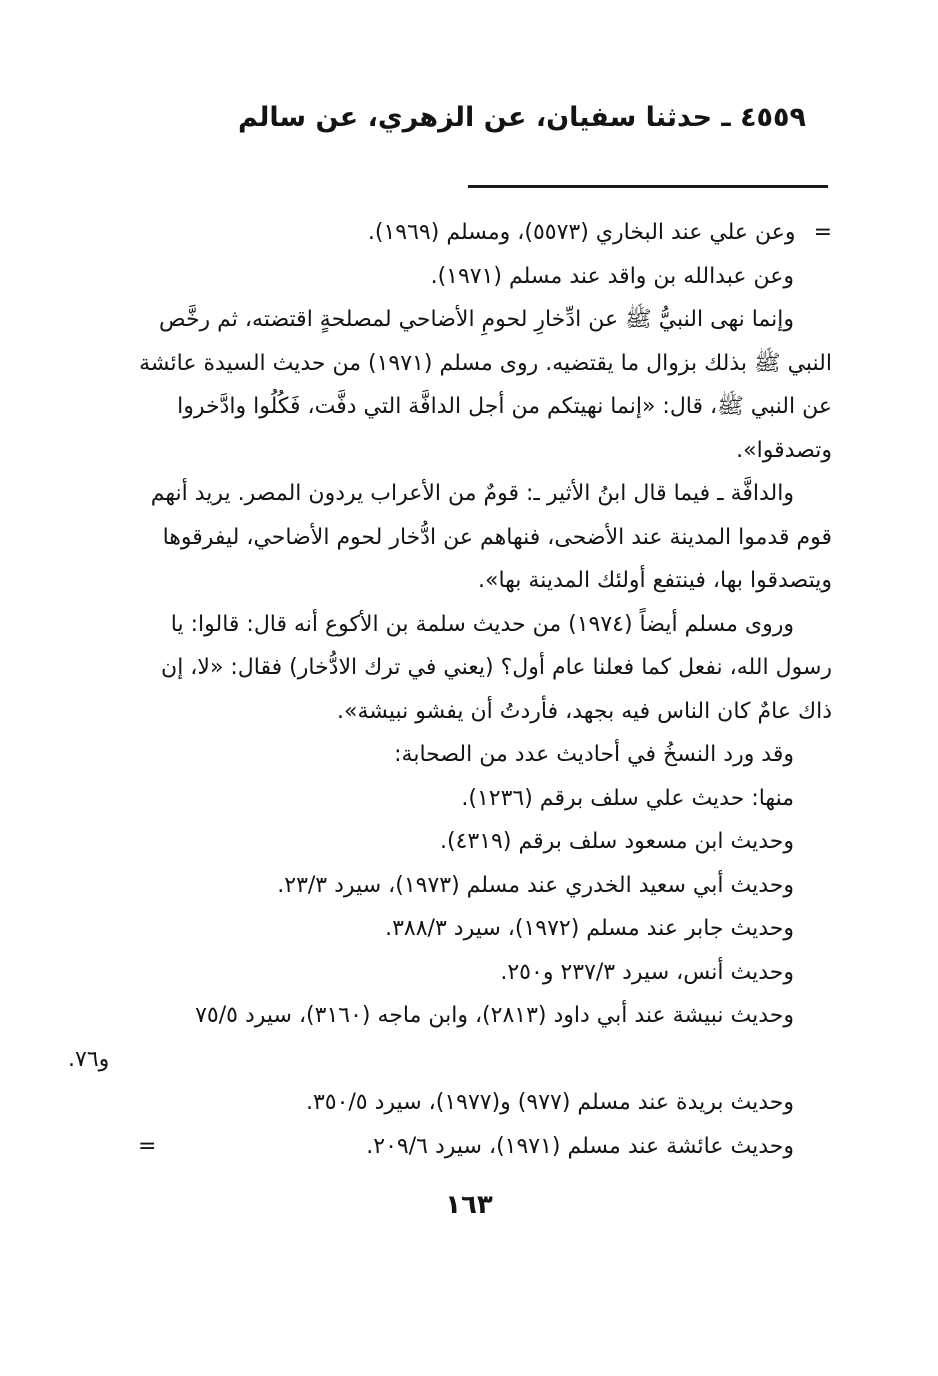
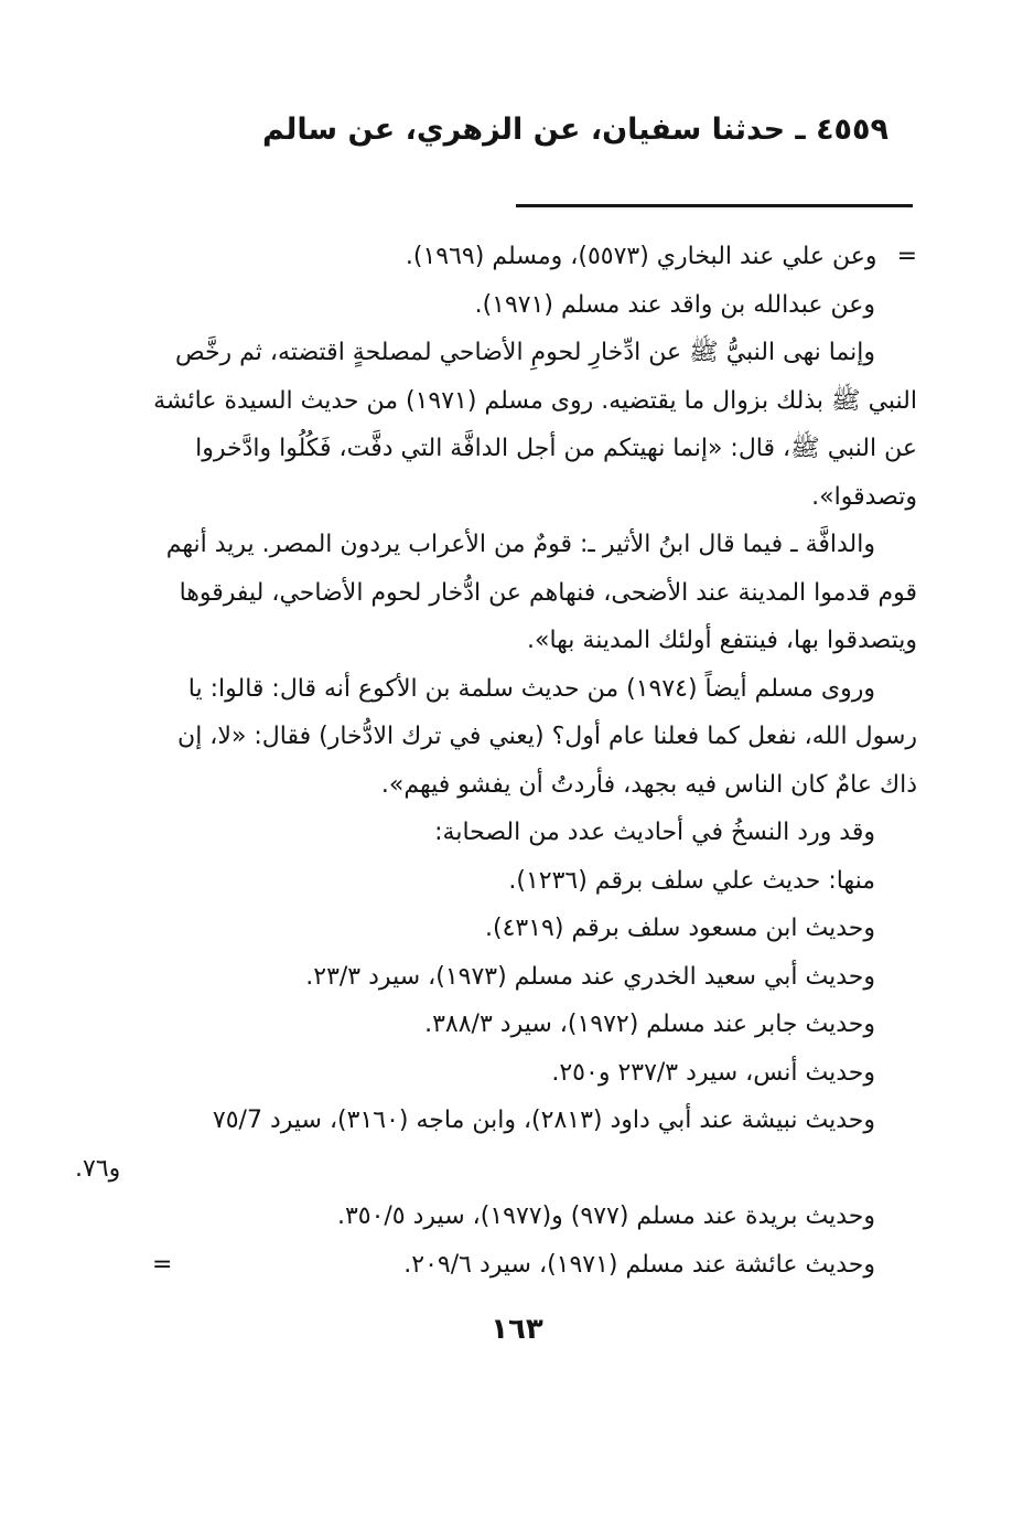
  ٤٥٥٩ ـ حدثنا سفيان، عن الزهري، عن سالم
  =وعن علي عند البخاري (٥٥٧٣)، ومسلم (١٩٦٩).
  وعن عبدالله بن واقد عند مسلم (١٩٧١).
  وإنما نهى النبيُّ ﷺ عن ادِّخارِ لحومِ الأضاحي لمصلحةٍ اقتضته، ثم رخَّص
  النبي ﷺ بذلك بزوال ما يقتضيه. روى مسلم (١٩٧١) من حديث السيدة عائشة
  عن النبي ﷺ، قال: «إنما نهيتكم من أجل الدافَّة التي دفَّت، فَكُلُوا وادَّخروا
  وتصدقوا».
  والدافَّة ـ فيما قال ابنُ الأثير ـ: قومٌ من الأعراب يردون المصر. يريد أنهم
  قوم قدموا المدينة عند الأضحى، فنهاهم عن ادُّخار لحوم الأضاحي، ليفرقوها
  ويتصدقوا بها، فينتفع أولئك المدينة بها».
  وروى مسلم أيضاً (١٩٧٤) من حديث سلمة بن الأكوع أنه قال: قالوا: يا
  رسول الله، نفعل كما فعلنا عام أول؟ (يعني في ترك الادُّخار) فقال: «لا، إن
- ذاك عامٌ كان الناس فيه بجهد، فأردتُ أن يفشو نبيشة».
+ ذاك عامٌ كان الناس فيه بجهد، فأردتُ أن يفشو فيهم».
  وقد ورد النسخُ في أحاديث عدد من الصحابة:
  منها: حديث علي سلف برقم (١٢٣٦).
  وحديث ابن مسعود سلف برقم (٤٣١٩).
  وحديث أبي سعيد الخدري عند مسلم (١٩٧٣)، سيرد ٢٣/٣.
  وحديث جابر عند مسلم (١٩٧٢)، سيرد ٣٨٨/٣.
  وحديث أنس، سيرد ٢٣٧/٣ و٢٥٠.
- وحديث نبيشة عند أبي داود (٢٨١٣)، وابن ماجه (٣١٦٠)، سيرد ٧٥/٥
+ وحديث نبيشة عند أبي داود (٢٨١٣)، وابن ماجه (٣١٦٠)، سيرد ٧٥/7
  و٧٦.
  وحديث بريدة عند مسلم (٩٧٧) و(١٩٧٧)، سيرد ٣٥٠/٥.
  وحديث عائشة عند مسلم (١٩٧١)، سيرد ٢٠٩/٦.
  =
  ١٦٣
